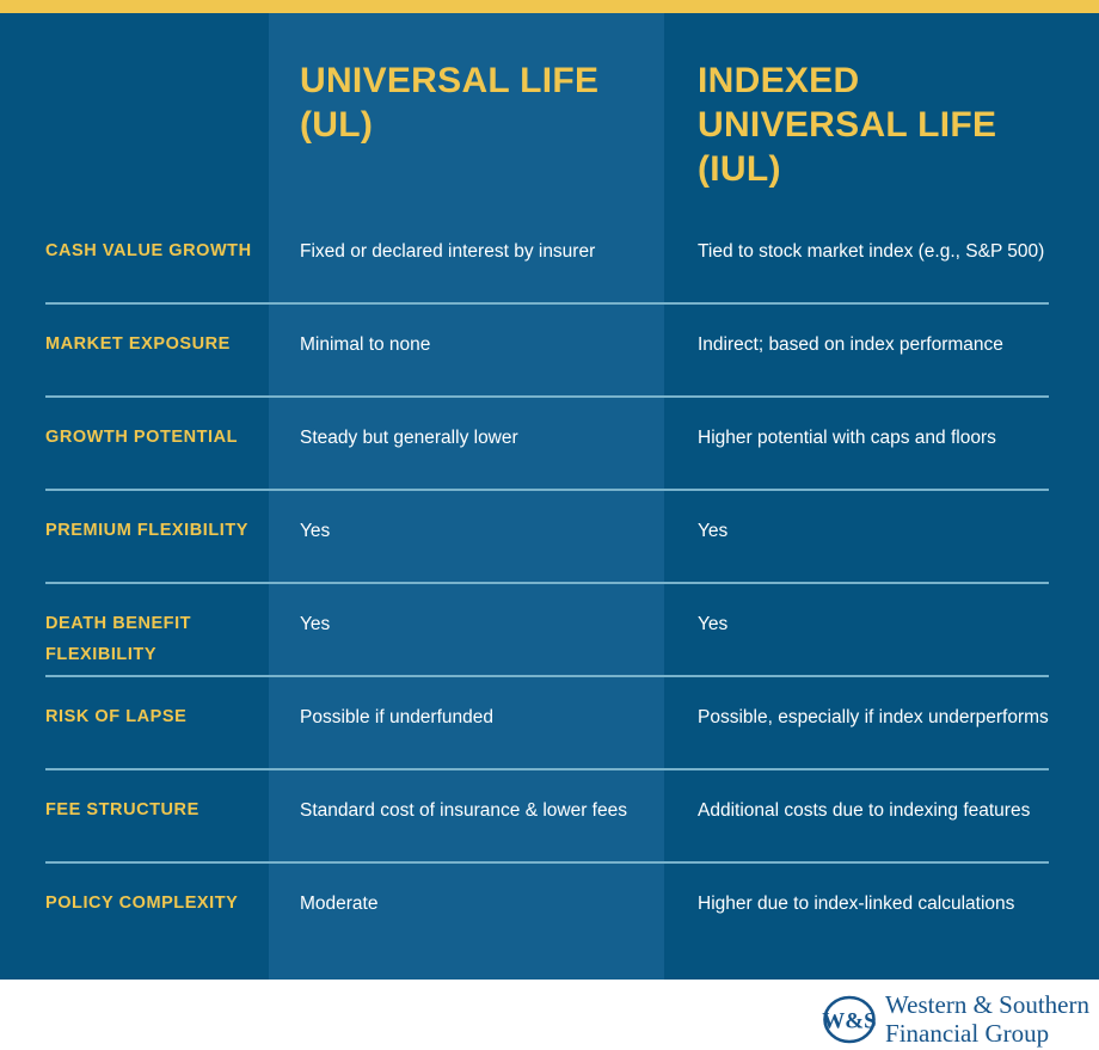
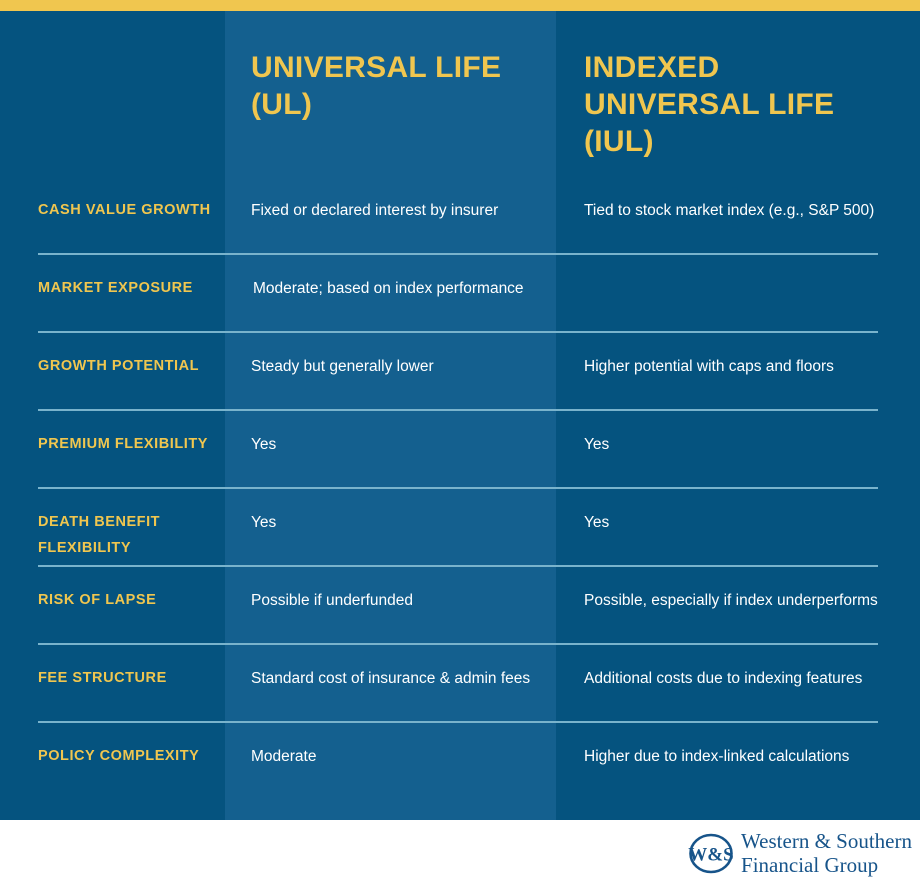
  UNIVERSAL LIFE (UL)
  INDEXED UNIVERSAL LIFE (IUL)
  CASH VALUE GROWTH
  Fixed or declared interest by insurer
  Tied to stock market index (e.g., S&P 500)
  MARKET EXPOSURE
- Minimal to none
- Indirect; based on index performance
+ Moderate; based on index performance
  GROWTH POTENTIAL
  Steady but generally lower
  Higher potential with caps and floors
  PREMIUM FLEXIBILITY
  Yes
  Yes
  DEATH BENEFIT FLEXIBILITY
  Yes
  Yes
  RISK OF LAPSE
  Possible if underfunded
  Possible, especially if index underperforms
  FEE STRUCTURE
- Standard cost of insurance & lower fees
+ Standard cost of insurance & admin fees
  Additional costs due to indexing features
  POLICY COMPLEXITY
  Moderate
  Higher due to index-linked calculations
  W&S
  Western & Southern
  Financial Group
